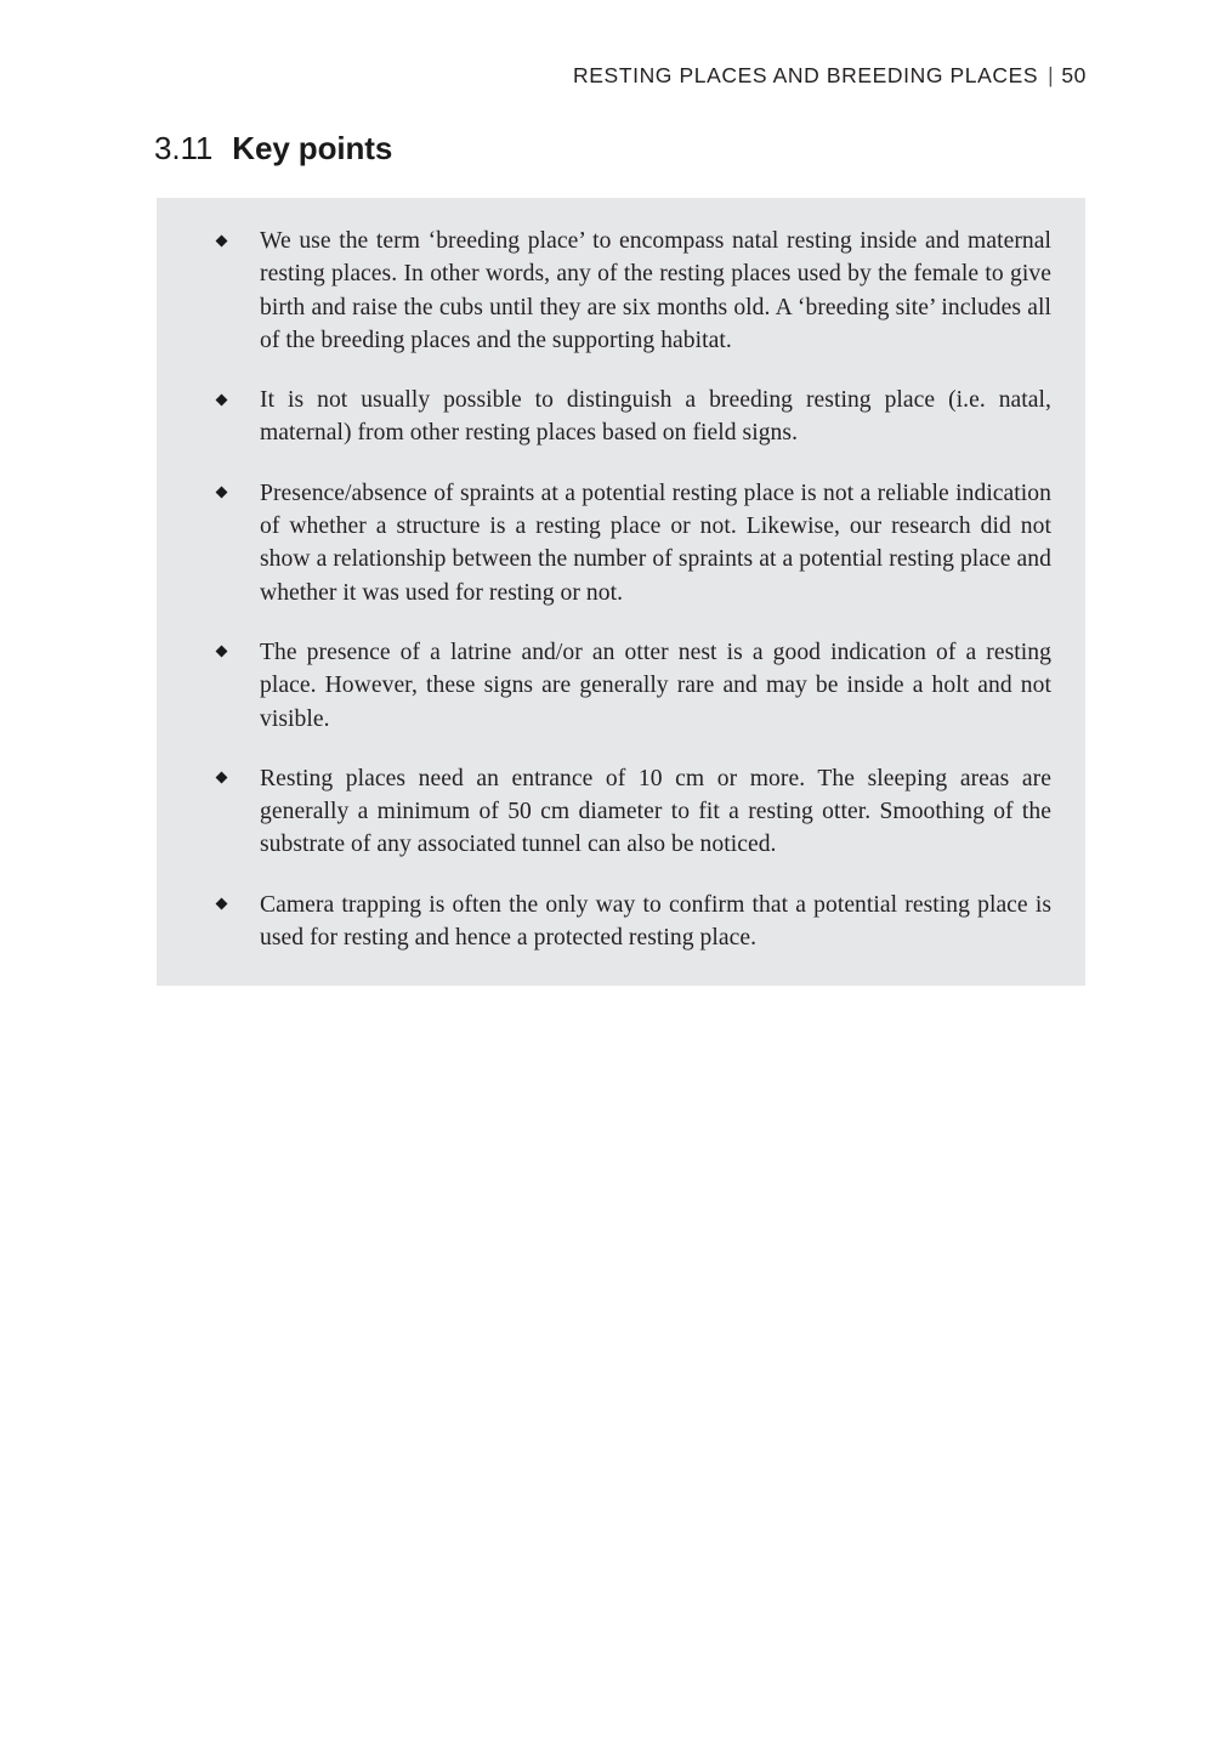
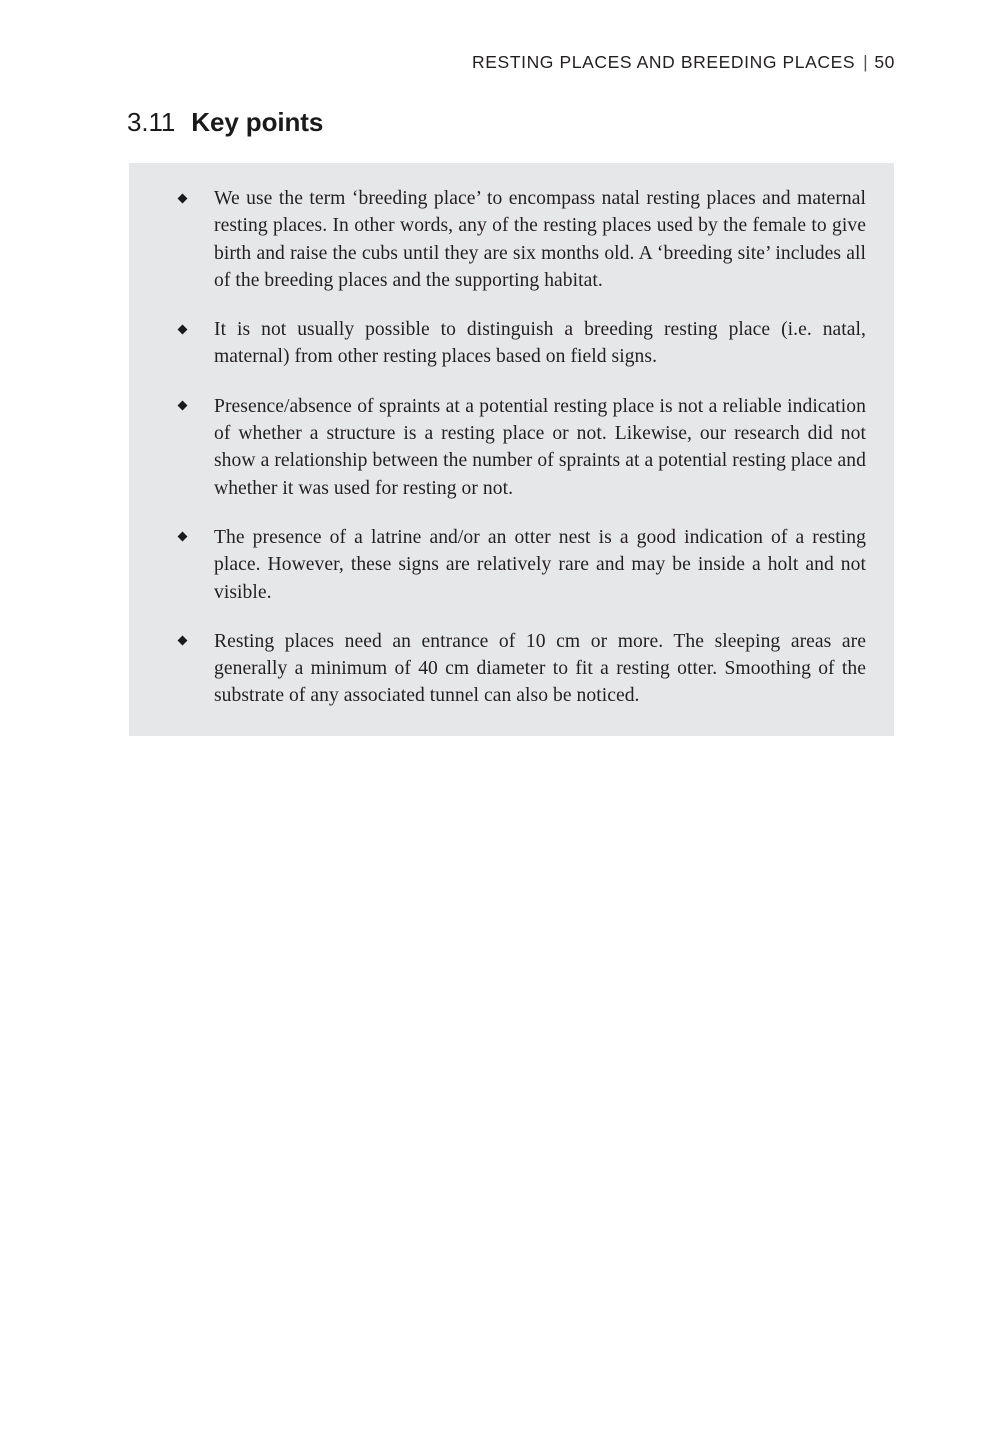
  RESTING PLACES AND BREEDING PLACES | 50
  3.11 Key points
- We use the term ‘breeding place’ to encompass natal resting inside and maternal resting places. In other words, any of the resting places used by the female to give birth and raise the cubs until they are six months old. A ‘breeding site’ includes all of the breeding places and the supporting habitat.
+ We use the term ‘breeding place’ to encompass natal resting places and maternal resting places. In other words, any of the resting places used by the female to give birth and raise the cubs until they are six months old. A ‘breeding site’ includes all of the breeding places and the supporting habitat.
  It is not usually possible to distinguish a breeding resting place (i.e. natal, maternal) from other resting places based on field signs.
  Presence/absence of spraints at a potential resting place is not a reliable indication of whether a structure is a resting place or not. Likewise, our research did not show a relationship between the number of spraints at a potential resting place and whether it was used for resting or not.
- The presence of a latrine and/or an otter nest is a good indication of a resting place. However, these signs are generally rare and may be inside a holt and not visible.
+ The presence of a latrine and/or an otter nest is a good indication of a resting place. However, these signs are relatively rare and may be inside a holt and not visible.
- Resting places need an entrance of 10 cm or more. The sleeping areas are generally a minimum of 50 cm diameter to fit a resting otter. Smoothing of the substrate of any associated tunnel can also be noticed.
+ Resting places need an entrance of 10 cm or more. The sleeping areas are generally a minimum of 40 cm diameter to fit a resting otter. Smoothing of the substrate of any associated tunnel can also be noticed.
- Camera trapping is often the only way to confirm that a potential resting place is used for resting and hence a protected resting place.
